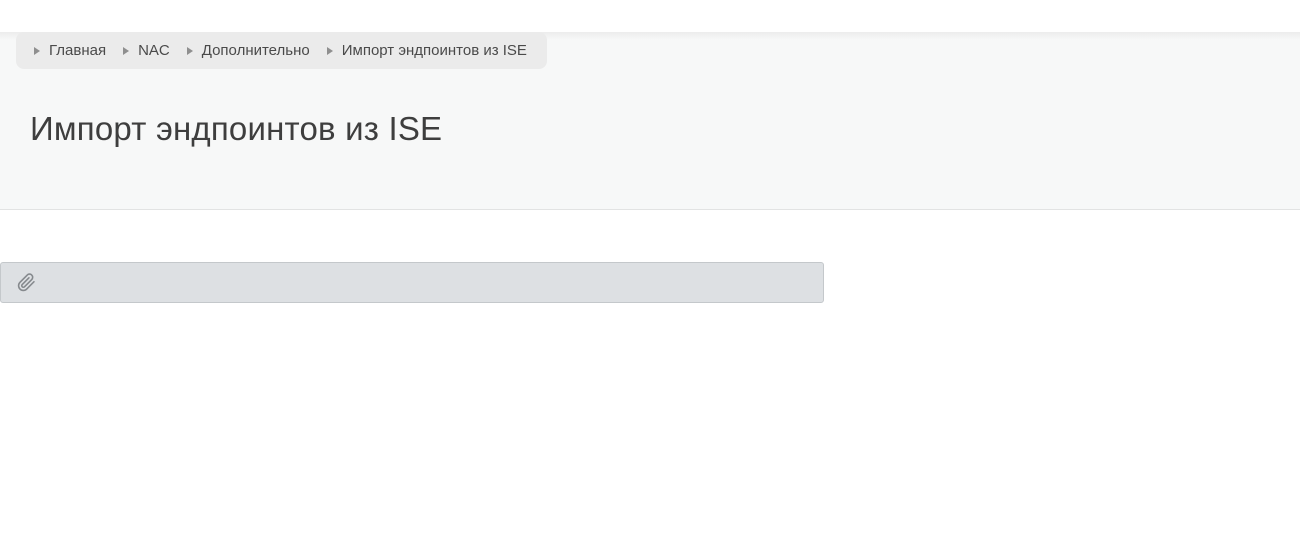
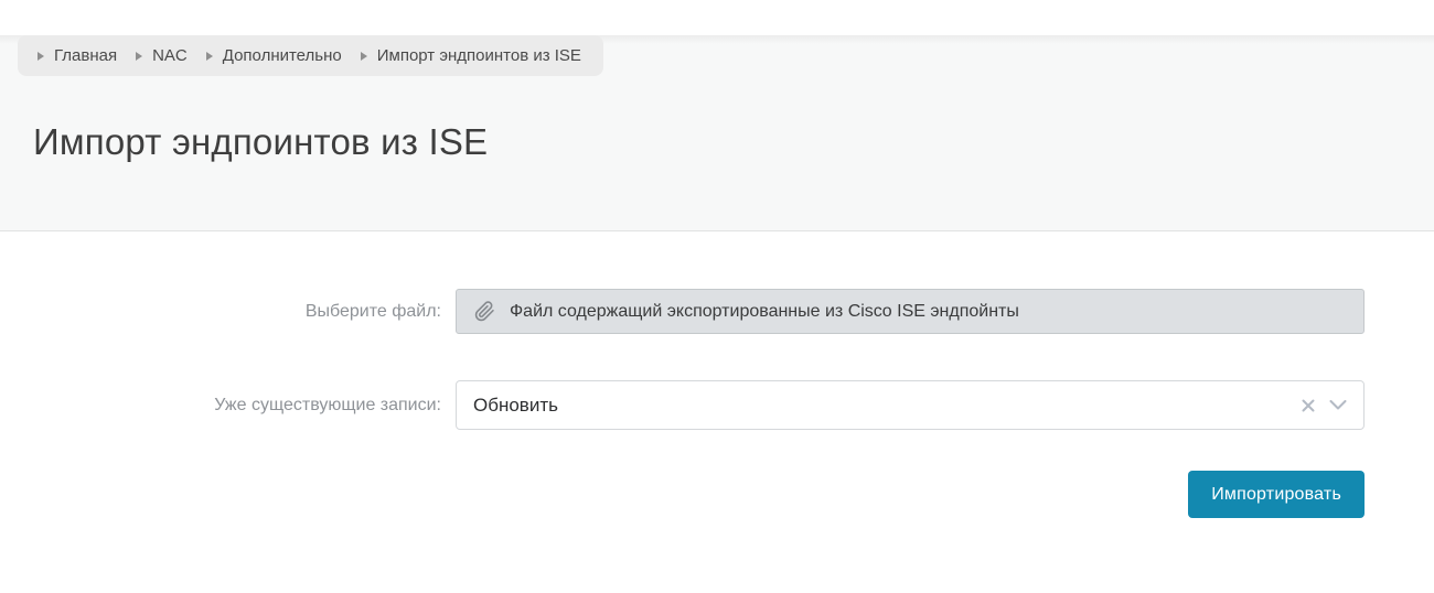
  Главная
  NAC
  Дополнительно
  Импорт эндпоинтов из ISE
  Импорт эндпоинтов из ISE
+ Выберите файл:
+ Файл содержащий экспортированные из Cisco ISE эндпойнты
+ Уже существующие записи:
+ Обновить
+ Импортировать
